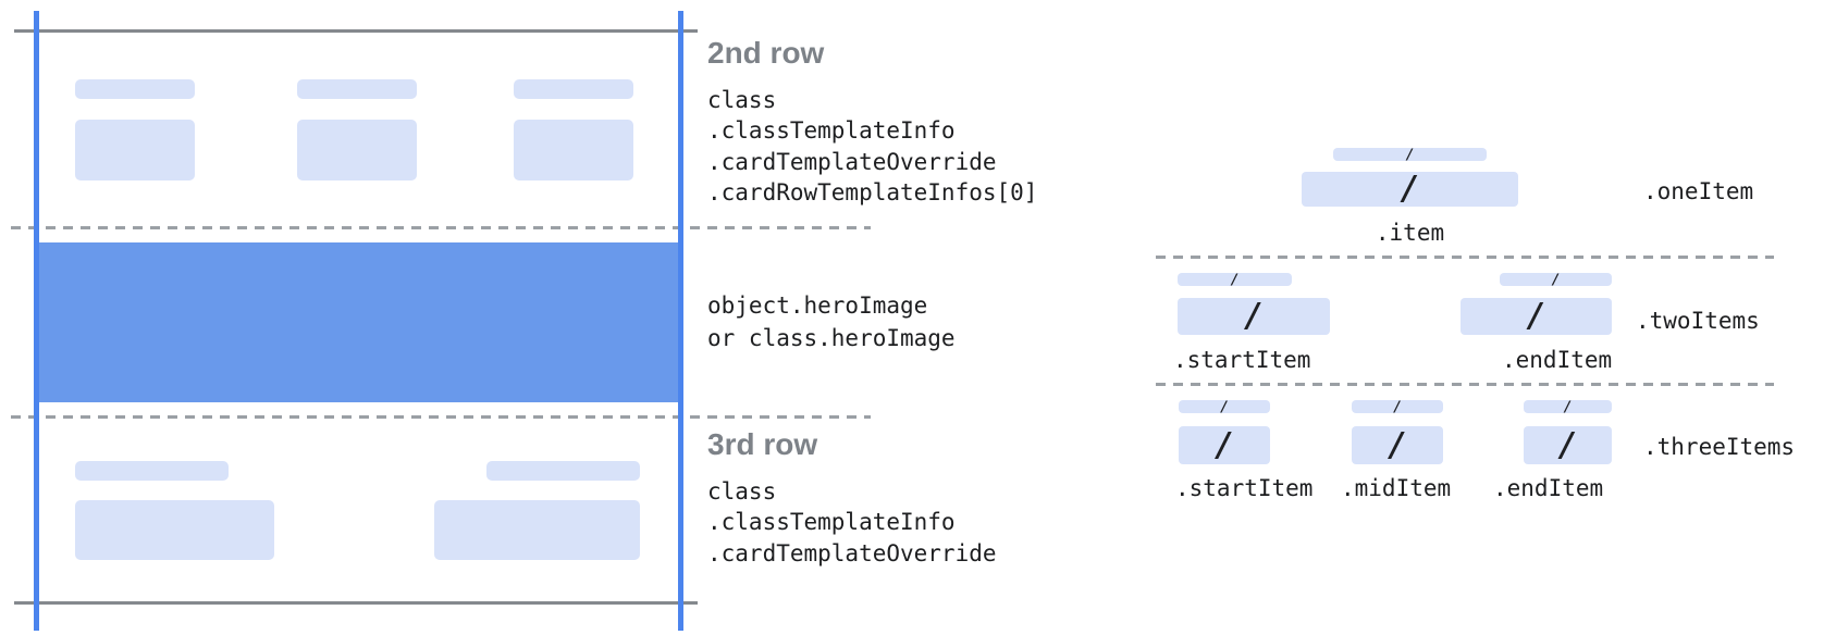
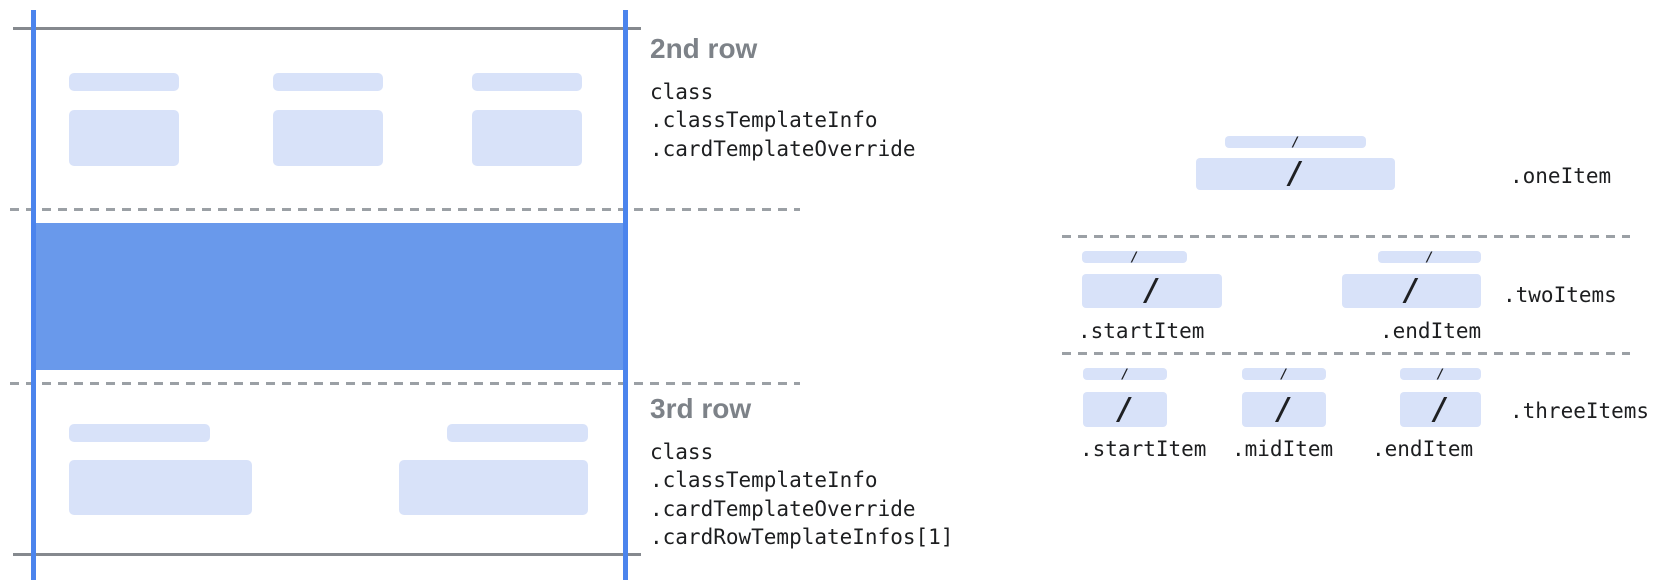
  2nd row
  class
  .classTemplateInfo
  .cardTemplateOverride
- .cardRowTemplateInfos[0]
- object.heroImage
- or class.heroImage
  3rd row
  class
  .classTemplateInfo
  .cardTemplateOverride
+ .cardRowTemplateInfos[1]
  /
  /
- .item
  .oneItem
  /
  /
  /
  /
  .startItem
  .endItem
  .twoItems
  /
  /
  /
  /
  /
  /
  .startItem
  .midItem
  .endItem
  .threeItems
